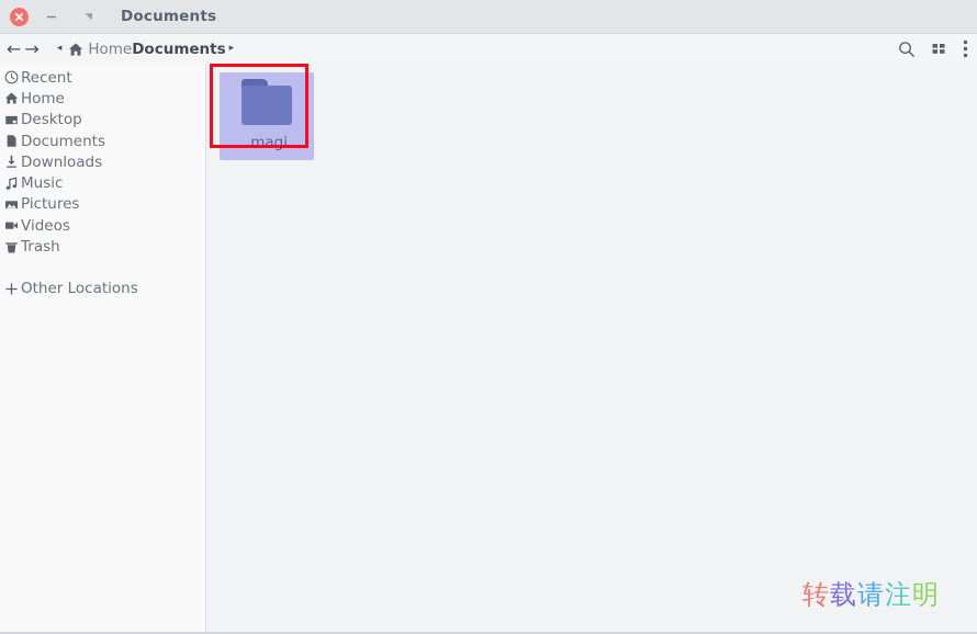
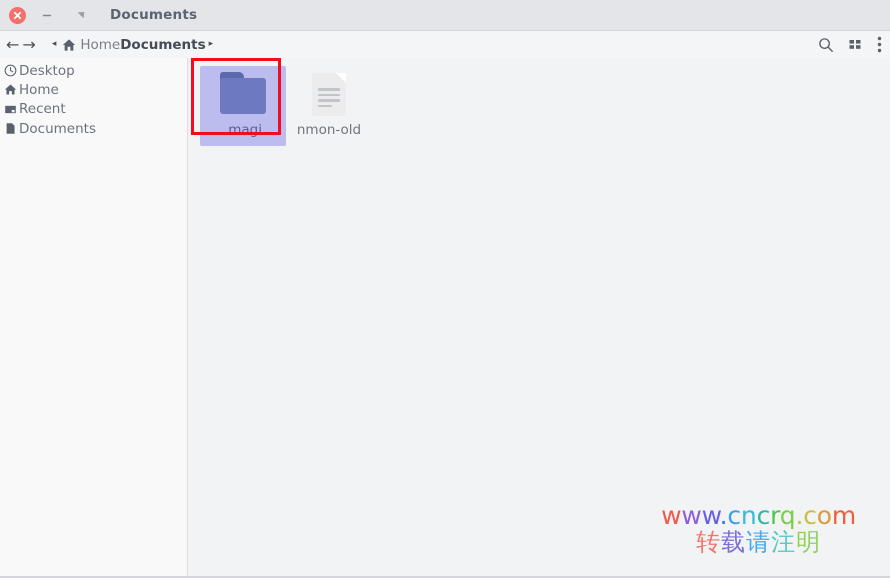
  Documents
  ←
  →
  ◂
  Home
  Documents
  ▸
- Recent
+ Desktop
  Home
- Desktop
+ Recent
  Documents
- Downloads
- Music
- Pictures
- Videos
- Trash
- Other Locations
  .magi
+ nmon-old
+ www.cncrq.com
  转载请注明
